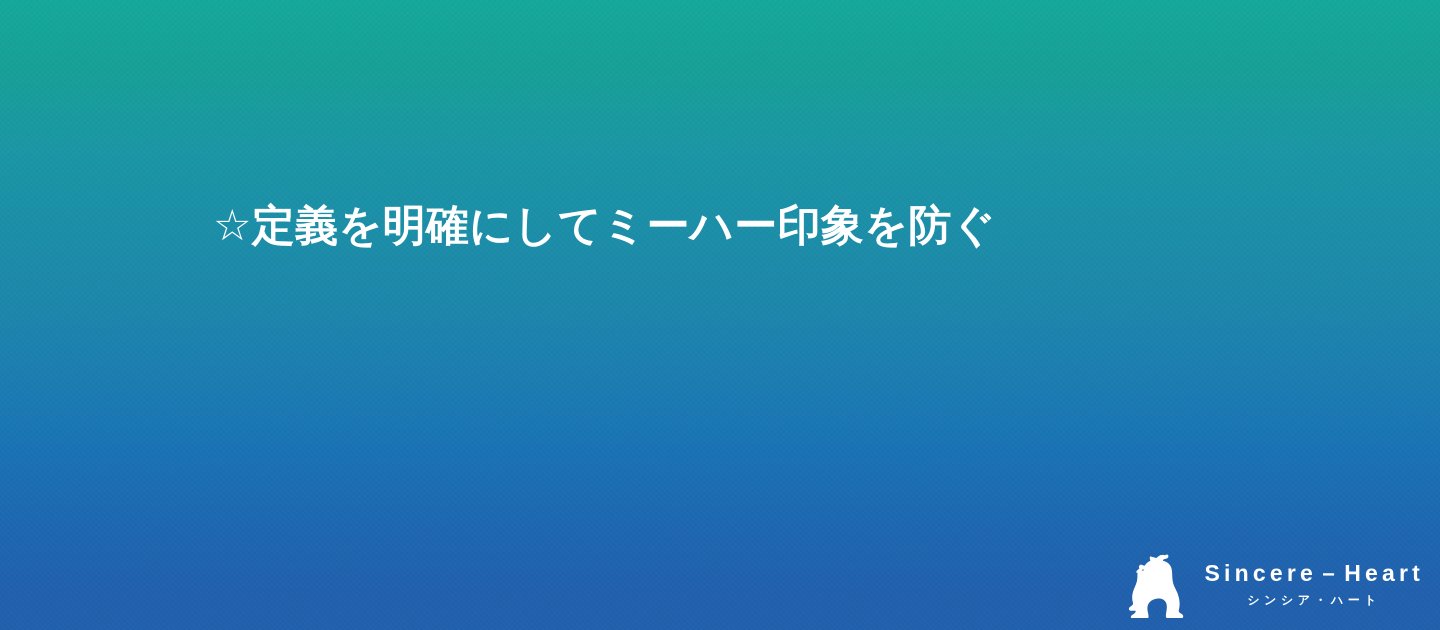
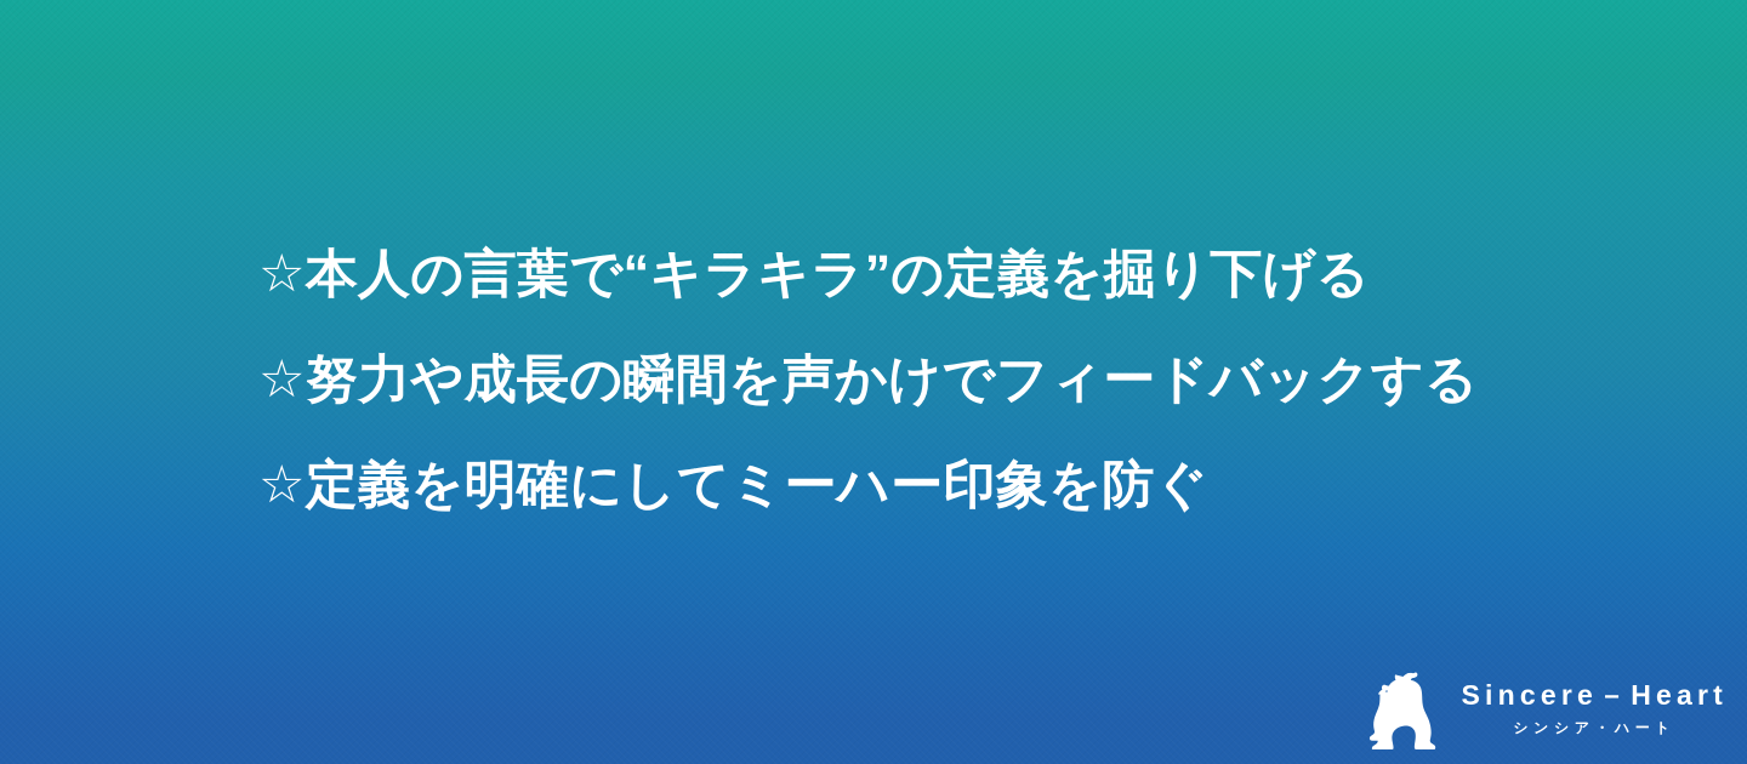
+ ☆本人の言葉で“キラキラ”の定義を掘り下げる
+ ☆努力や成長の瞬間を声かけでフィードバックする
  ☆定義を明確にしてミーハー印象を防ぐ
  Sincere－Heart
  シンシア・ハート
